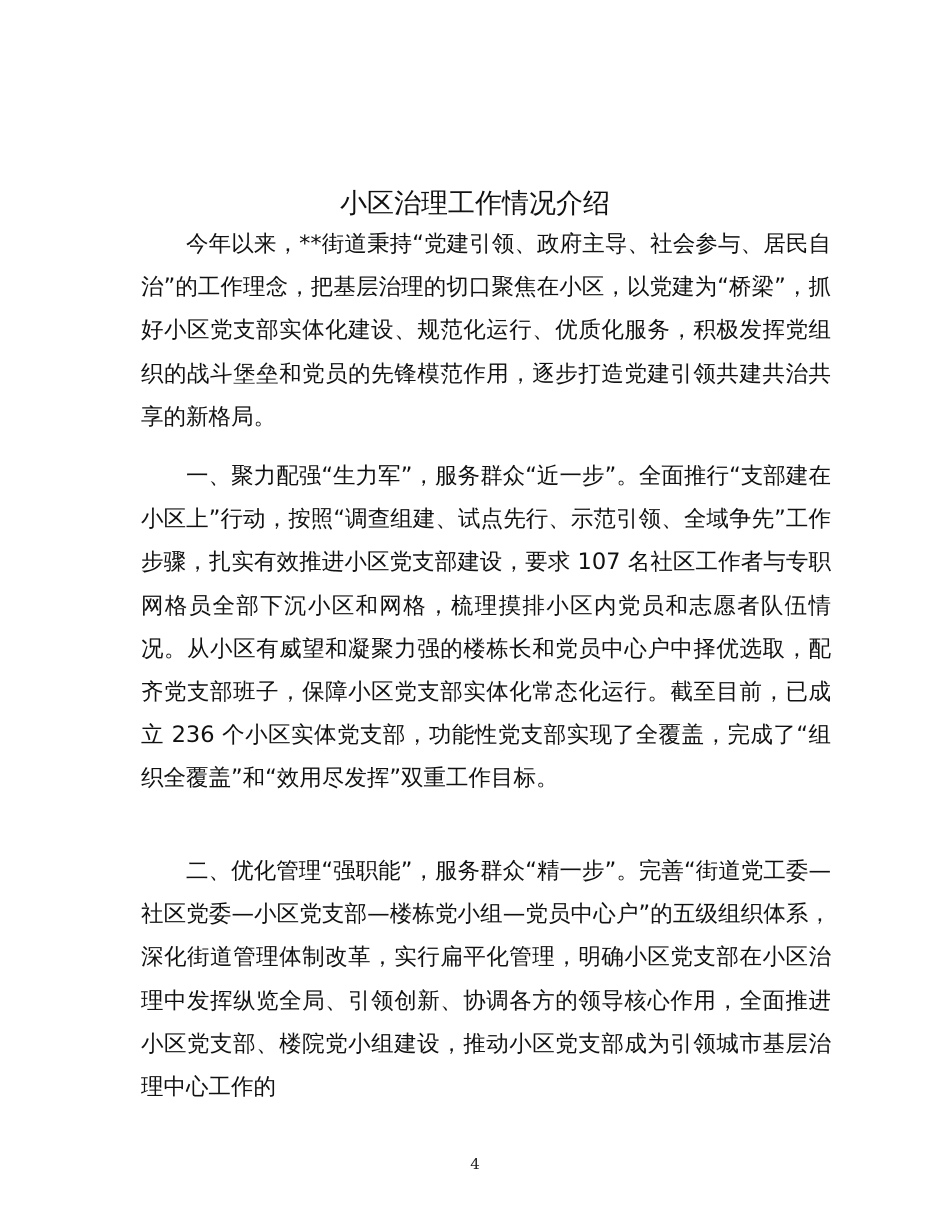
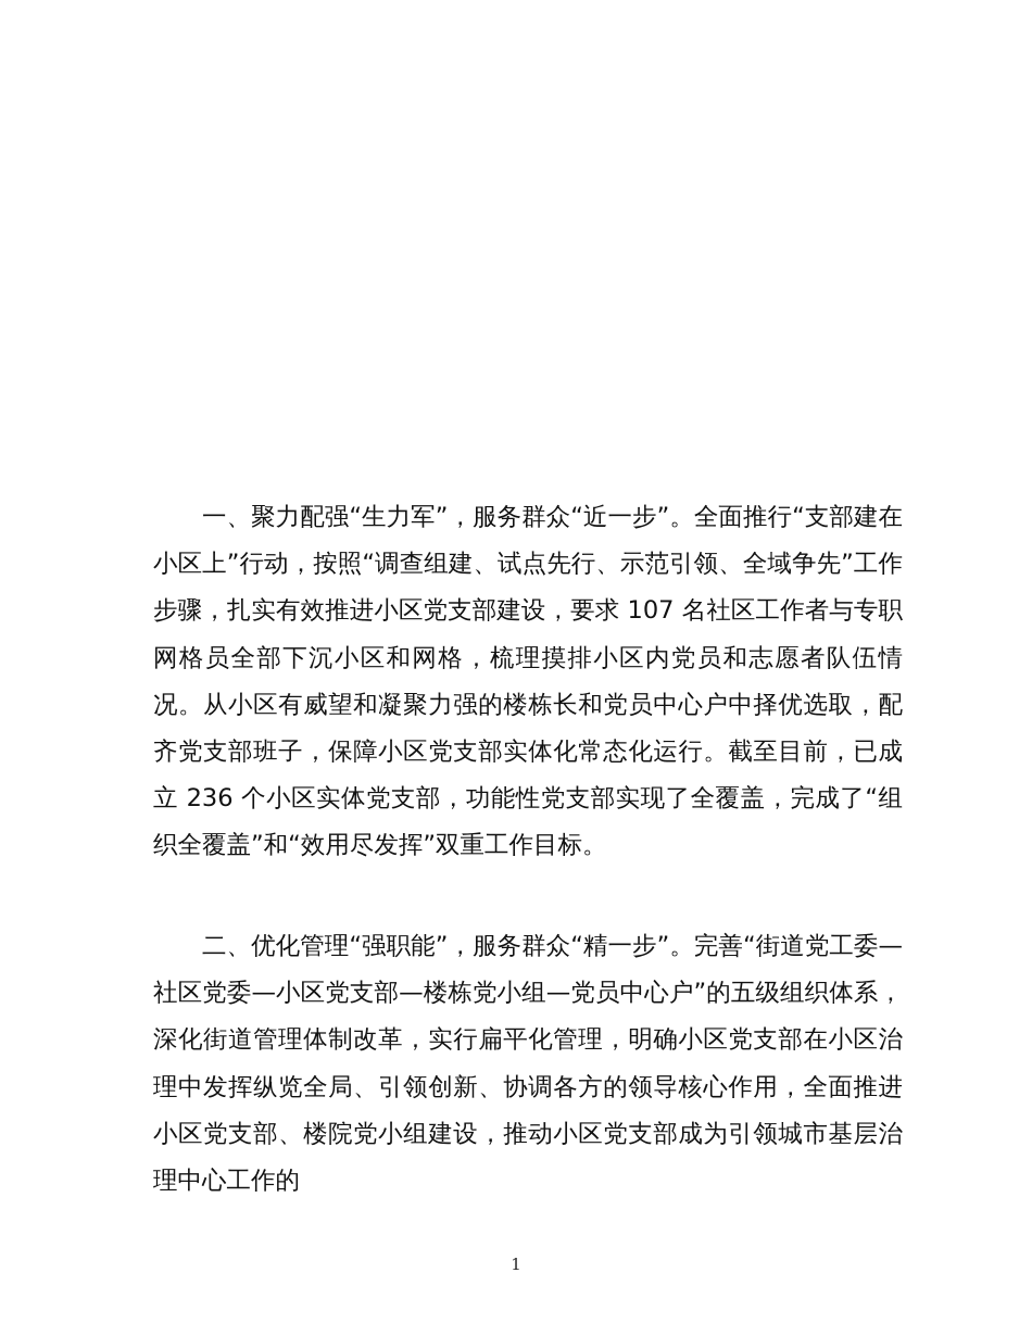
- 小区治理工作情况介绍
- 今年以来，**街道秉持“党建引领、政府主导、社会参与、居民自治”的工作理念，把基层治理的切口聚焦在小区，以党建为“桥梁”，抓好小区党支部实体化建设、规范化运行、优质化服务，积极发挥党组织的战斗堡垒和党员的先锋模范作用，逐步打造党建引领共建共治共享的新格局。
  一、聚力配强“生力军”，服务群众“近一步”。全面推行“支部建在小区上”行动，按照“调查组建、试点先行、示范引领、全域争先”工作步骤，扎实有效推进小区党支部建设，要求 107 名社区工作者与专职网格员全部下沉小区和网格，梳理摸排小区内党员和志愿者队伍情况。从小区有威望和凝聚力强的楼栋长和党员中心户中择优选取，配齐党支部班子，保障小区党支部实体化常态化运行。截至目前，已成立 236 个小区实体党支部，功能性党支部实现了全覆盖，完成了“组织全覆盖”和“效用尽发挥”双重工作目标。
  二、优化管理“强职能”，服务群众“精一步”。完善“街道党工委—社区党委—小区党支部—楼栋党小组—党员中心户”的五级组织体系，深化街道管理体制改革，实行扁平化管理，明确小区党支部在小区治理中发挥纵览全局、引领创新、协调各方的领导核心作用，全面推进小区党支部、楼院党小组建设，推动小区党支部成为引领城市基层治理中心工作的
- 4
+ 1
